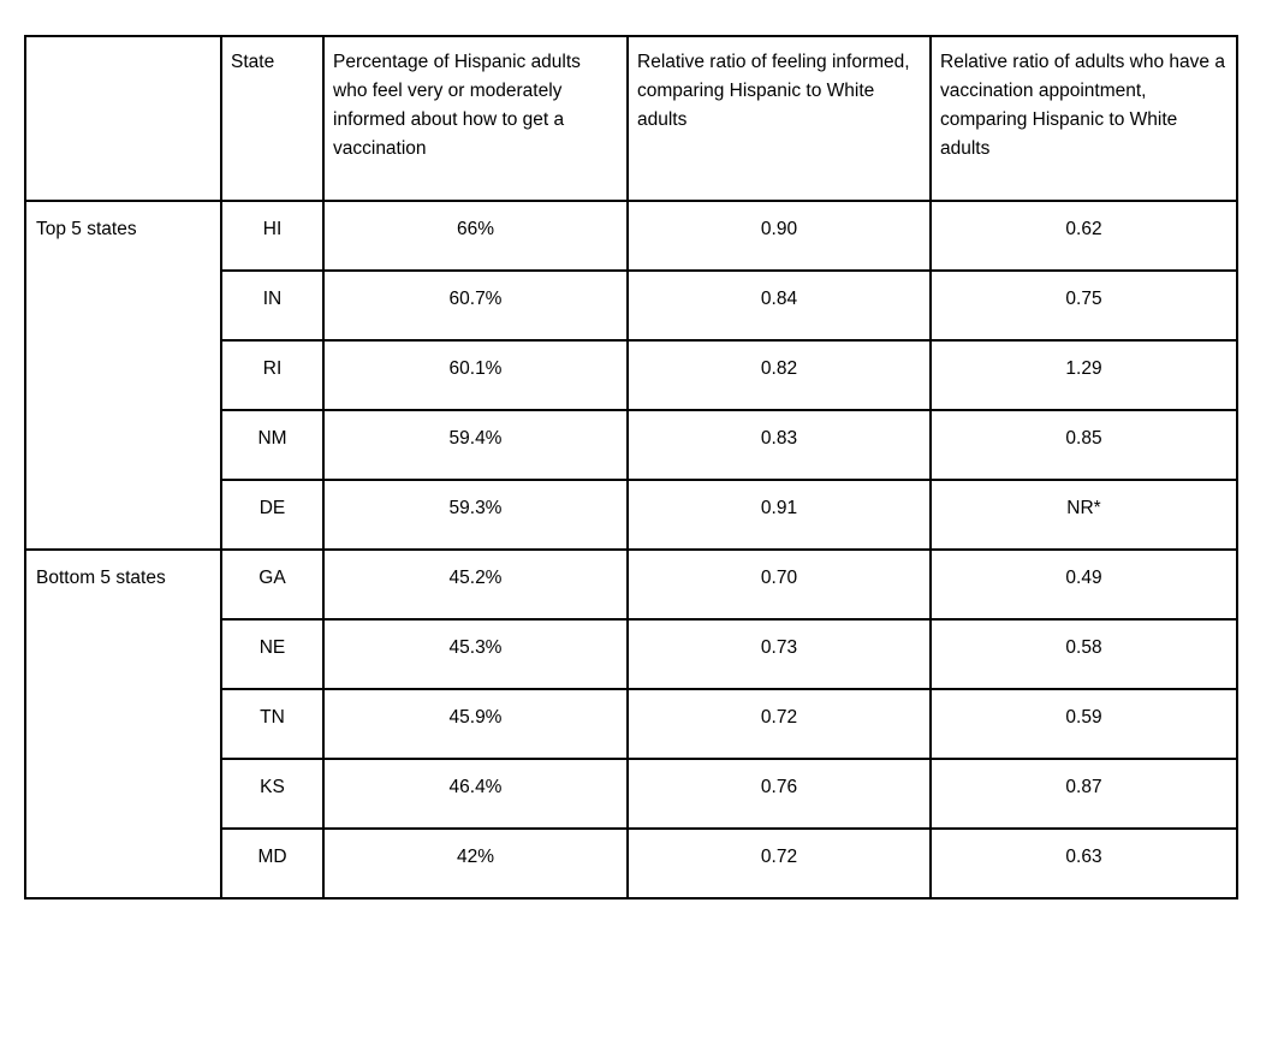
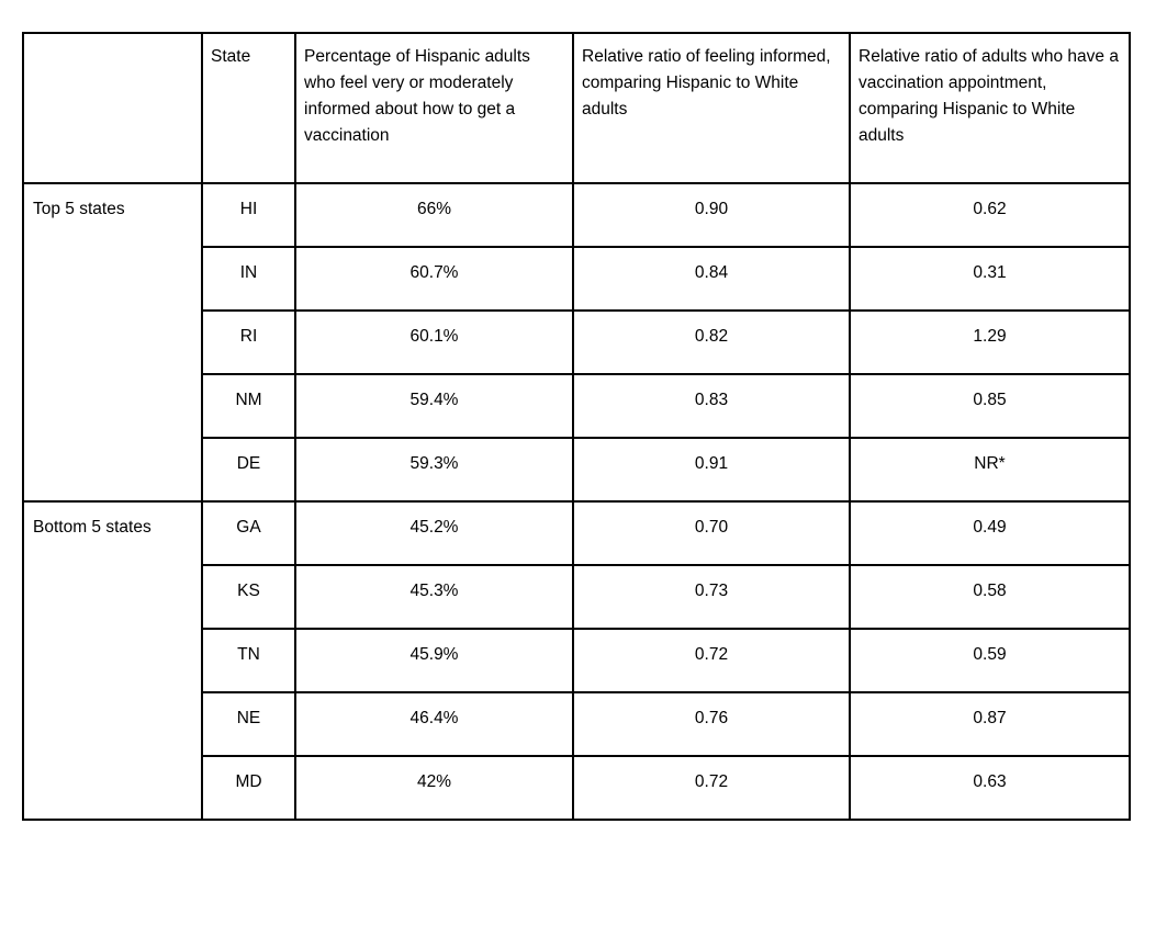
  	State	Percentage of Hispanic adults who feel very or moderately informed about how to get a vaccination	Relative ratio of feeling informed, comparing Hispanic to White adults	Relative ratio of adults who have a vaccination appointment, comparing Hispanic to White adults
  Top 5 states	HI	66%	0.90	0.62
- IN	60.7%	0.84	0.75
+ IN	60.7%	0.84	0.31
  RI	60.1%	0.82	1.29
  NM	59.4%	0.83	0.85
  DE	59.3%	0.91	NR*
  Bottom 5 states	GA	45.2%	0.70	0.49
- NE	45.3%	0.73	0.58
+ KS	45.3%	0.73	0.58
  TN	45.9%	0.72	0.59
- KS	46.4%	0.76	0.87
+ NE	46.4%	0.76	0.87
  MD	42%	0.72	0.63
